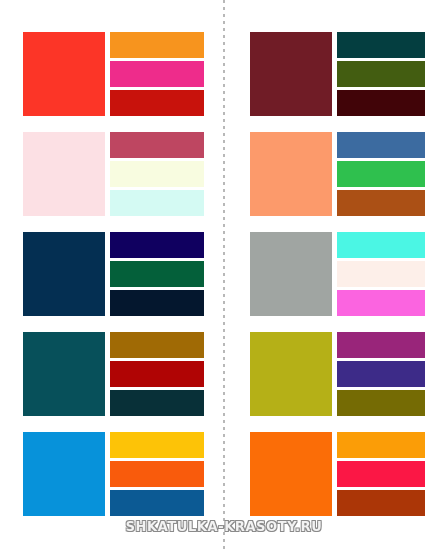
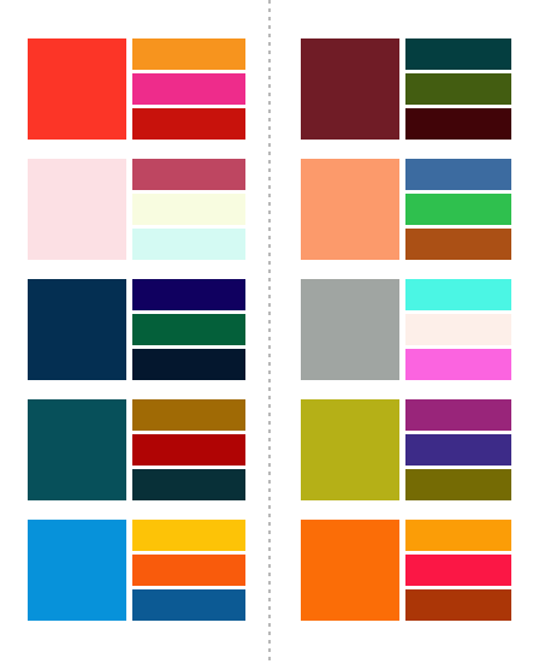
- SHKATULKA-KRASOTY.RU
